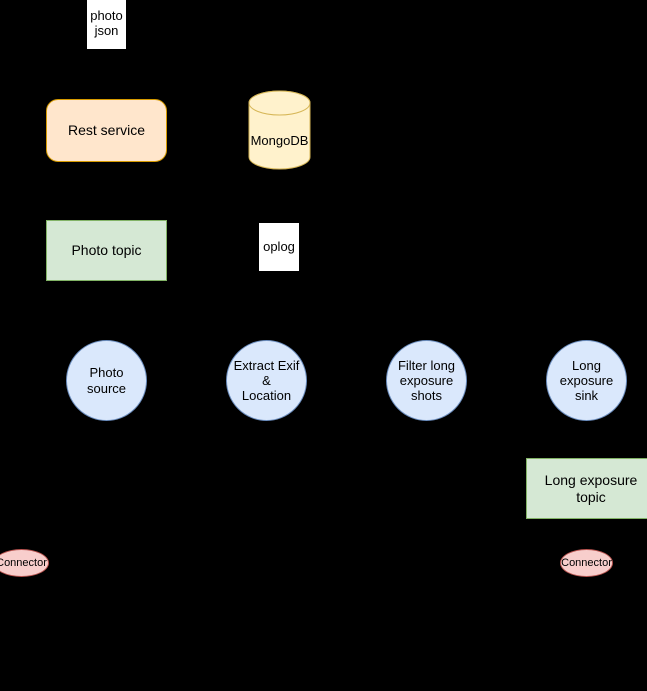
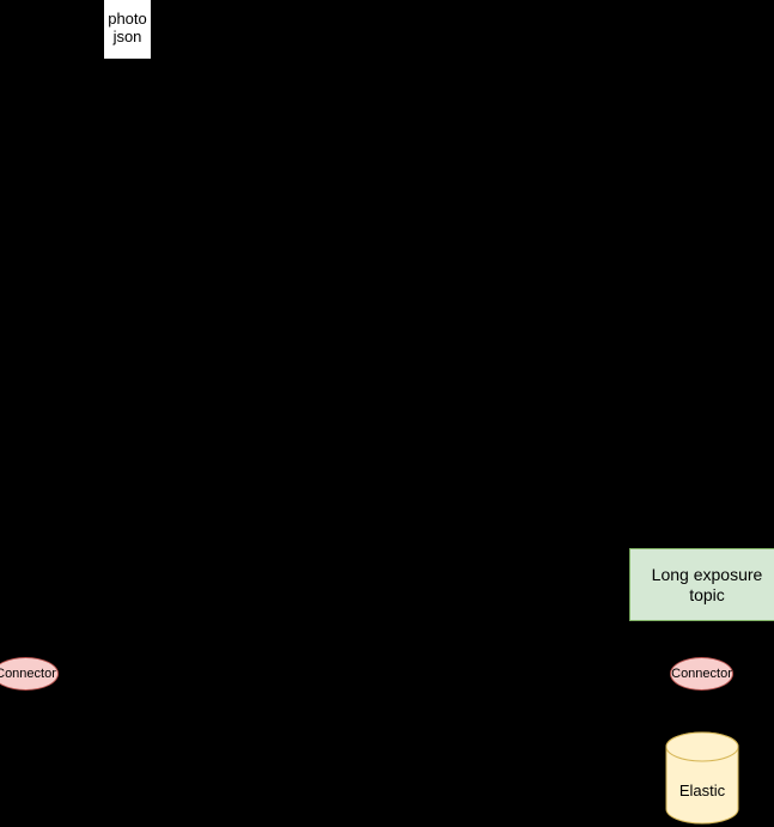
  photo
  json
- Rest service
- MongoDB
- Photo topic
- oplog
- Photo
- source
- Extract Exif &
- Location
- Filter long
- exposure
- shots
- Long
- exposure sink
  Long exposure topic
  Connector
  Connector
+ Elastic
